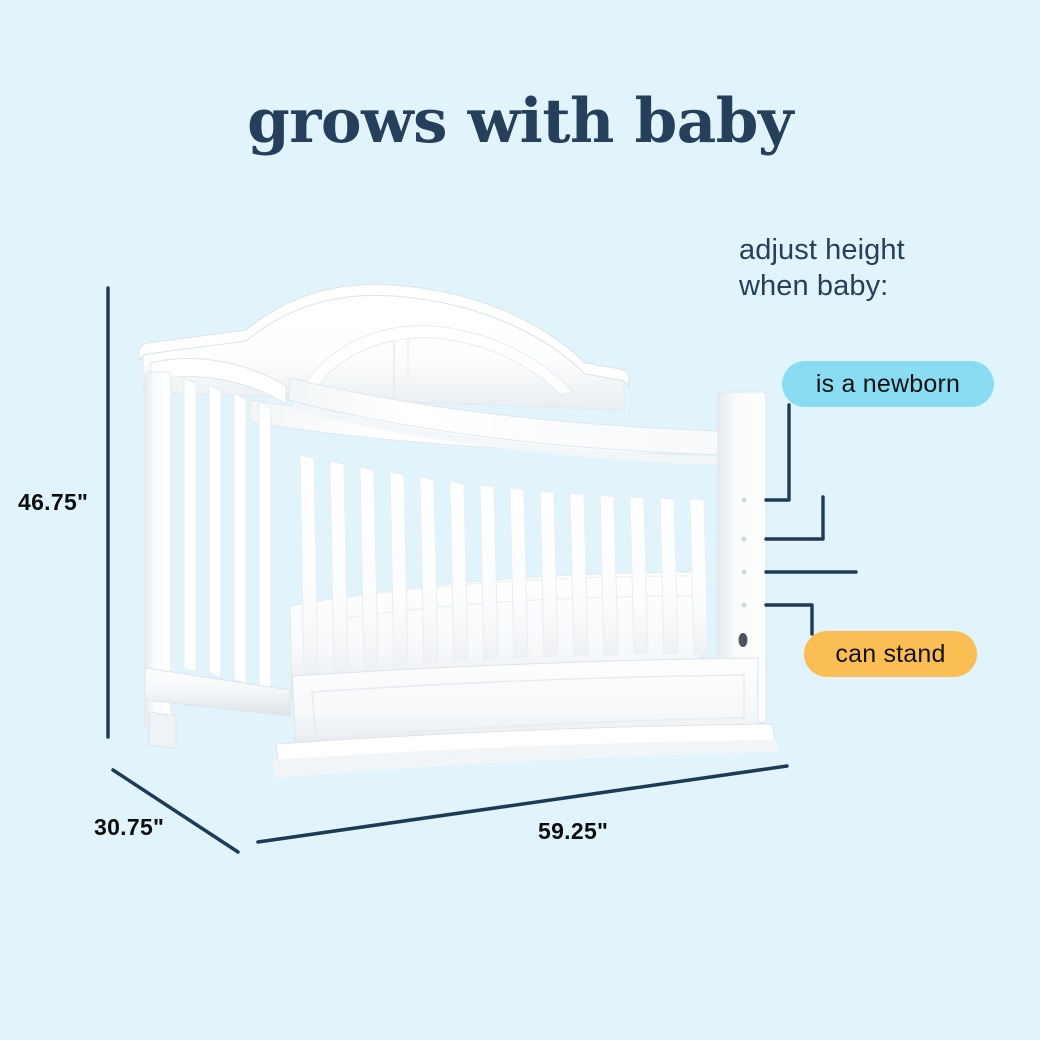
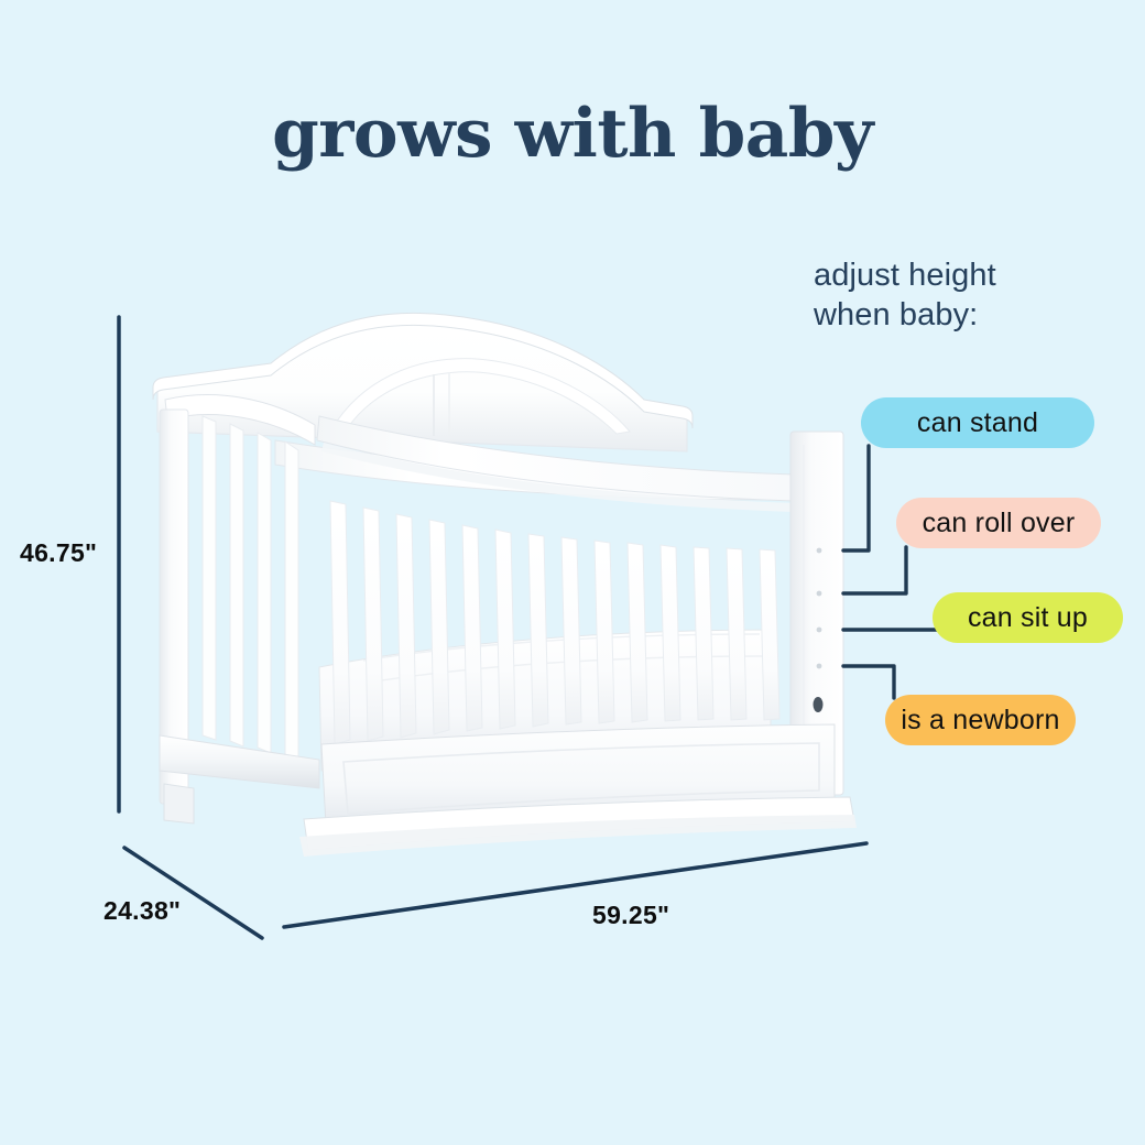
  grows with baby
  46.75"
- 30.75"
+ 24.38"
  59.25"
  adjust height
  when baby:
- is a newborn
+ can stand
+ can roll over
+ can sit up
- can stand
+ is a newborn
